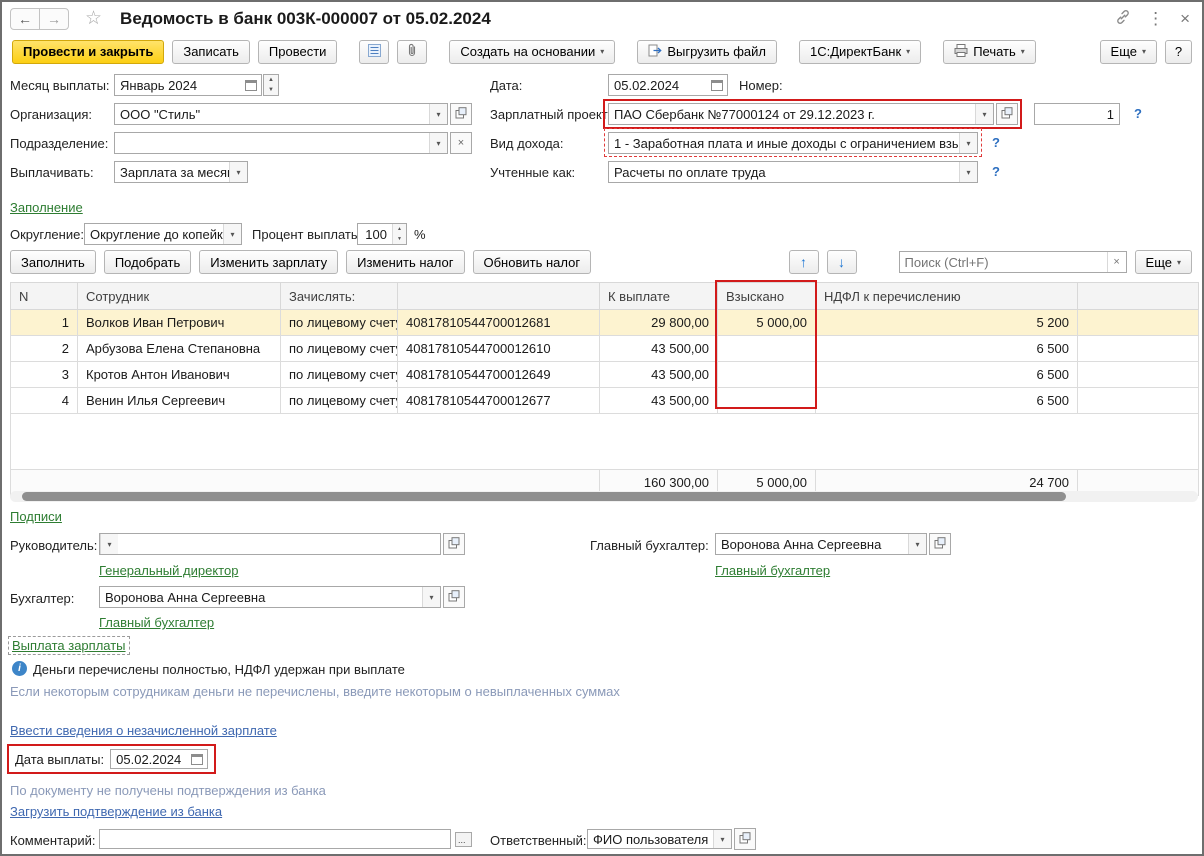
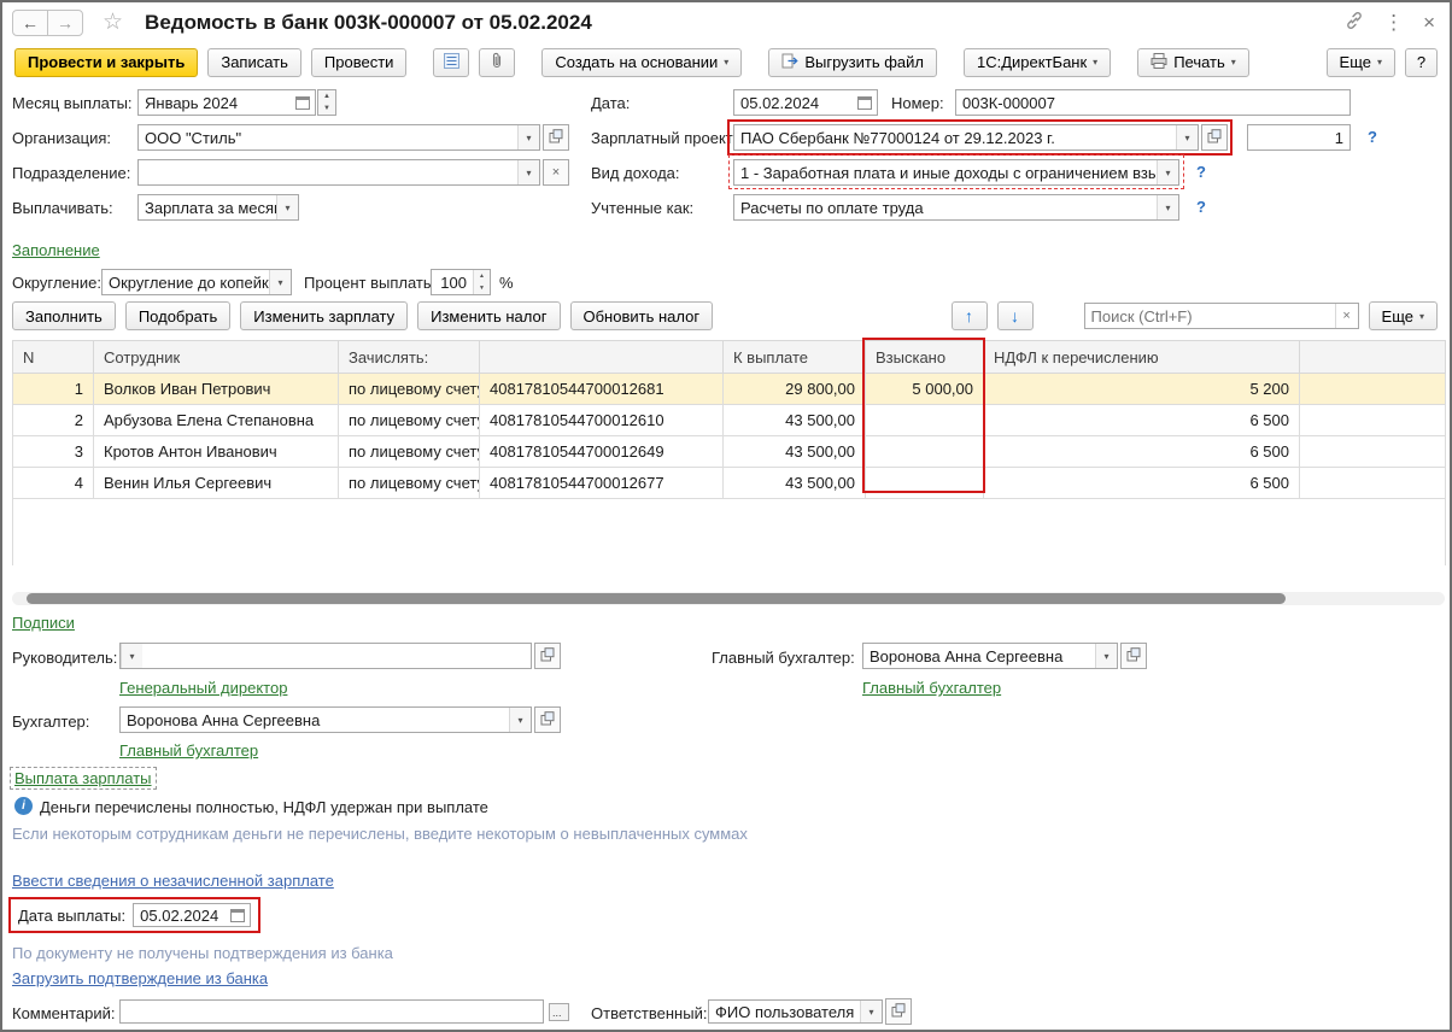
  ←
  →
  ☆
  Ведомость в банк 003К-000007 от 05.02.2024
  ⋮
  ×
  Провести и закрыть
  Записать
  Провести
  Создать на основании
  ▾
  Выгрузить файл
  1С:ДиректБанк
  ▾
  Печать
  ▾
  Еще
  ▾
  ?
  Месяц выплаты:
  Январь 2024
  Дата:
  05.02.2024
  Номер:
+ 003К-000007
  Организация:
  ООО "Стиль"
  ▾
  Зарплатный проект
  ПАО Сбербанк №77000124 от 29.12.2023 г.
  ▾
  1
  ?
  Подразделение:
  ▾
  ×
  Вид дохода:
  1 - Заработная плата и иные доходы с ограничением взы
  ▾
  ?
  Выплачивать:
  Зарплата за меся
  ▾
  Учтенные как:
  Расчеты по оплате труда
  ▾
  ?
  Заполнение
  Округление:
  Округление до копейк
  ▾
  Процент выплаты
  100
  %
  Заполнить
  Подобрать
  Изменить зарплату
  Изменить налог
  Обновить налог
  ↑
  ↓
  Поиск (Ctrl+F)
  ×
  Еще
  ▾
  N	Сотрудник	Зачислять:		К выплате	Взыскано	НДФЛ к перечислению
  1	Волков Иван Петрович	по лицевому счет	40817810544700012681	29 800,00	5 000,00	5 200
  2	Арбузова Елена Степановна	по лицевому счет	40817810544700012610	43 500,00		6 500
  3	Кротов Антон Иванович	по лицевому счет	40817810544700012649	43 500,00		6 500
  4	Венин Илья Сергеевич	по лицевому счет	40817810544700012677	43 500,00		6 500
- 	160 300,00	5 000,00	24 700
  Подписи
  Руководитель:
  ▾
  Главный бухгалтер:
  Воронова Анна Сергеевна
  ▾
  Генеральный директор
  Главный бухгалтер
  Бухгалтер:
  Воронова Анна Сергеевна
  ▾
  Главный бухгалтер
  Выплата зарплаты
  i
  Деньги перечислены полностью, НДФЛ удержан при выплате
  Если некоторым сотрудникам деньги не перечислены, введите некоторым о невыплаченных суммах
  Ввести сведения о незачисленной зарплате
  Дата выплаты:
  05.02.2024
  По документу не получены подтверждения из банка
  Загрузить подтверждение из банка
  Комментарий:
  ...
  Ответственный:
  ФИО пользователя
  ▾
